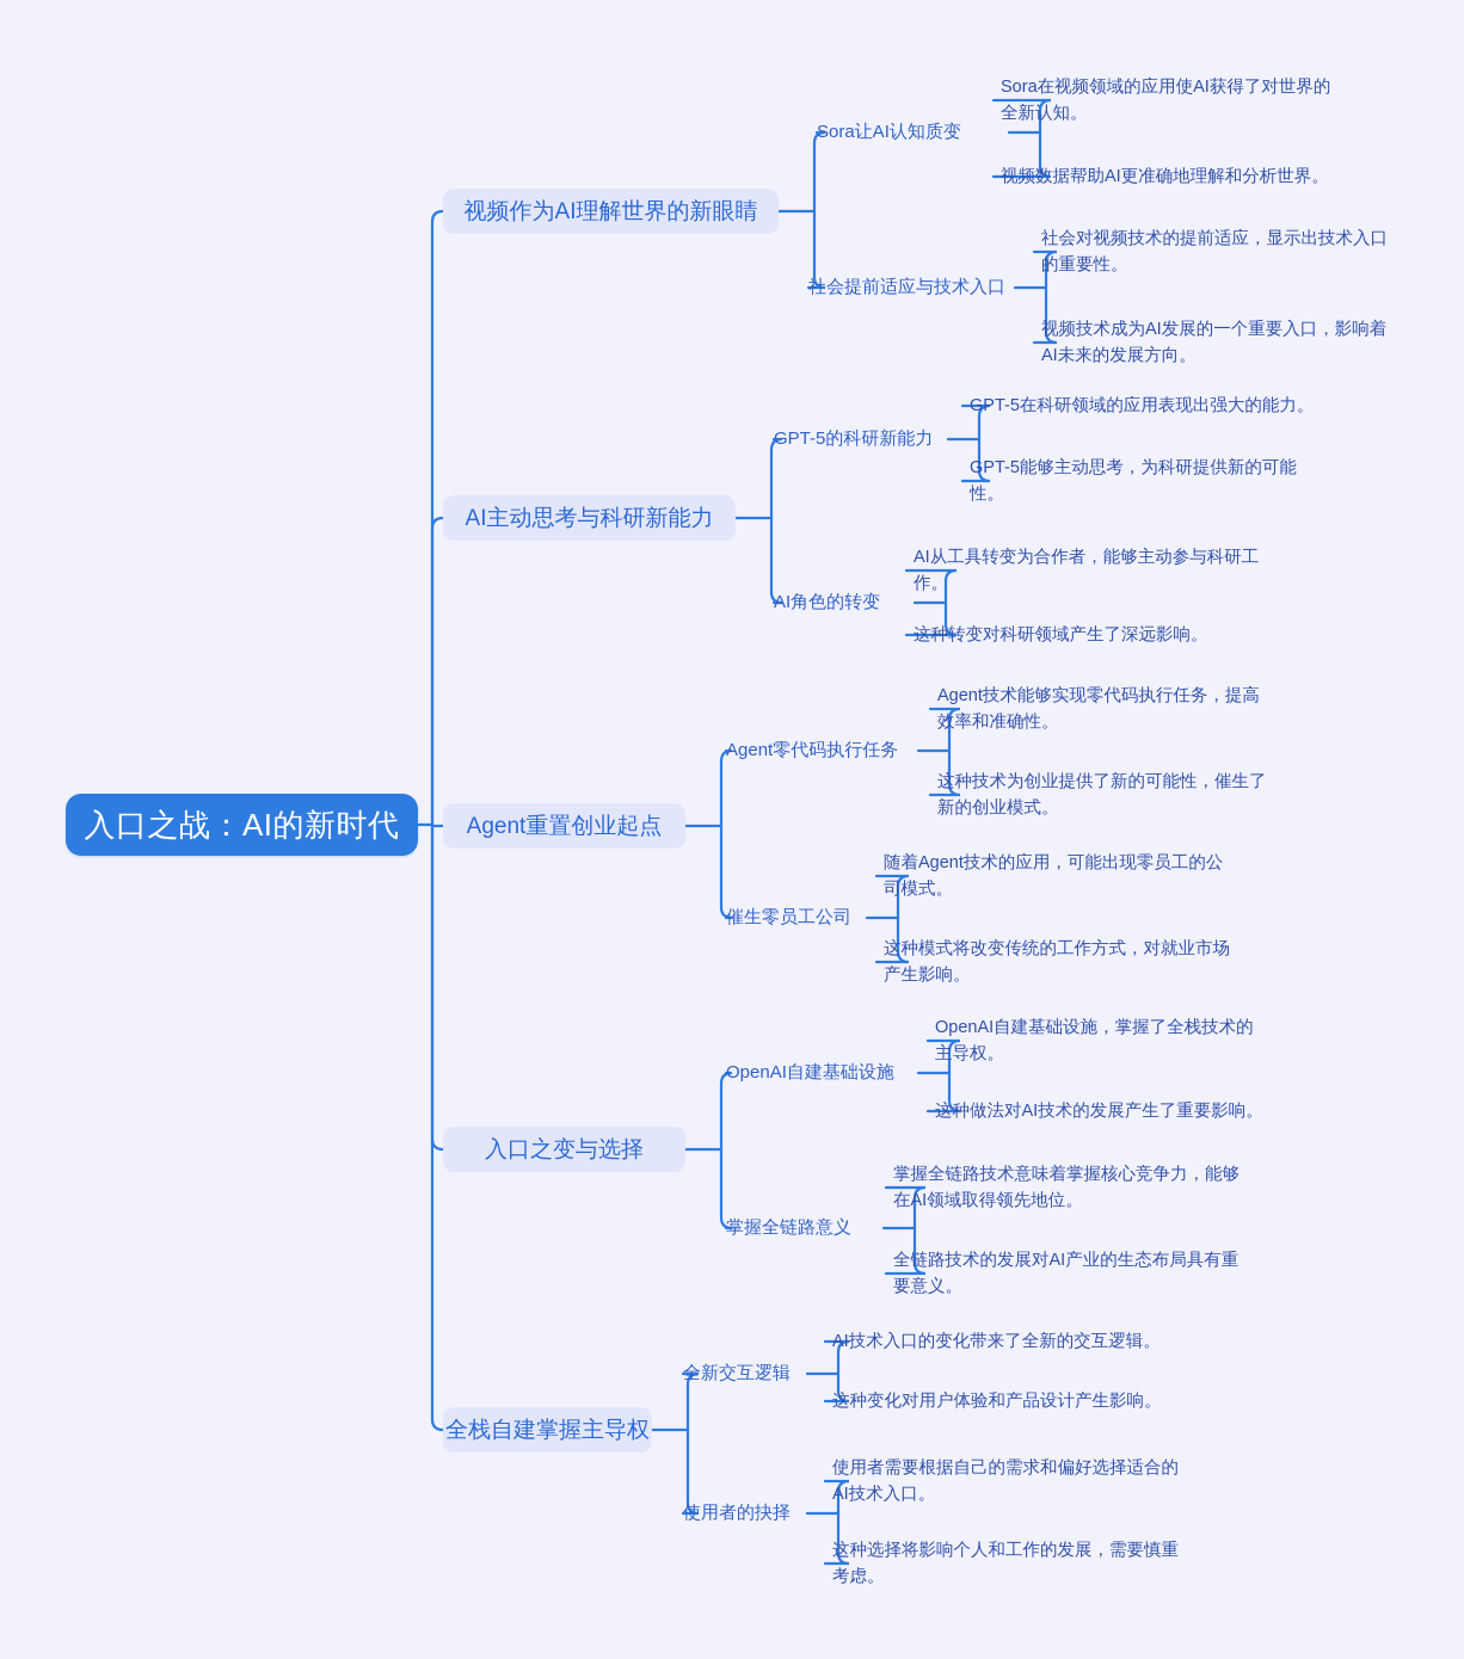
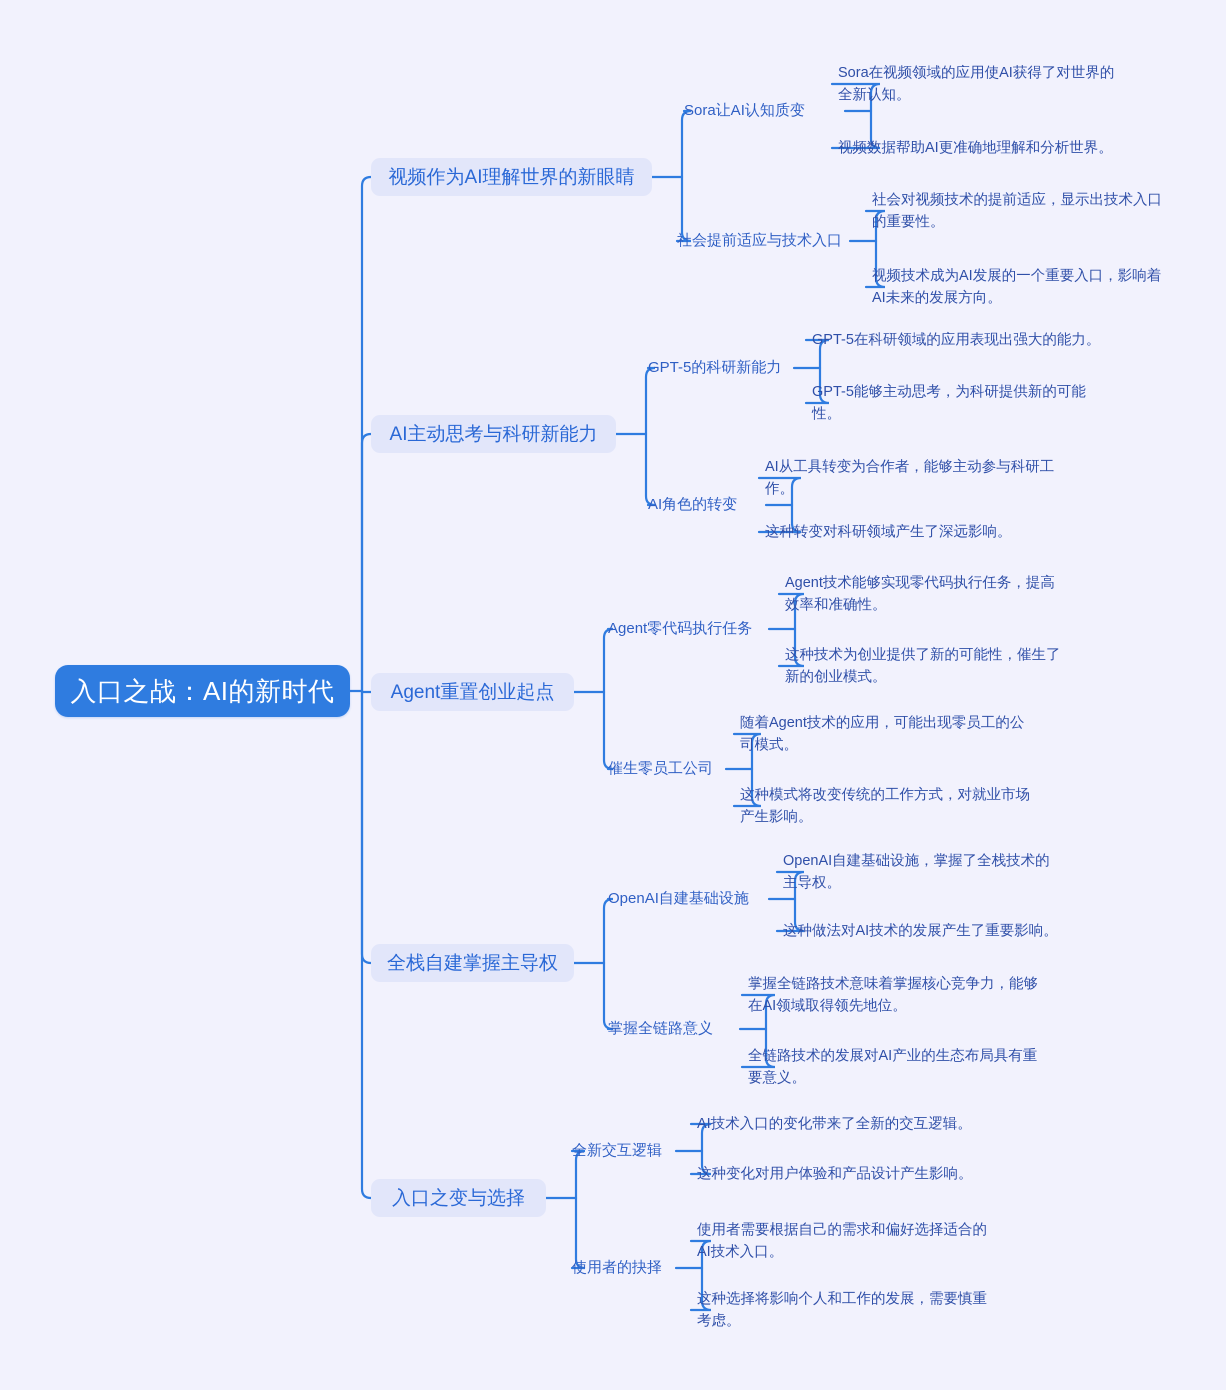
  入口之战：AI的新时代
  视频作为AI理解世界的新眼睛
  Sora让AI认知质变
  Sora在视频领域的应用使AI获得了对世界的全新认知。
  视频数据帮助AI更准确地理解和分析世界。
  社会提前适应与技术入口
  社会对视频技术的提前适应，显示出技术入口的重要性。
  视频技术成为AI发展的一个重要入口，影响着AI未来的发展方向。
  AI主动思考与科研新能力
  GPT-5的科研新能力
  GPT-5在科研领域的应用表现出强大的能力。
  GPT-5能够主动思考，为科研提供新的可能性。
  AI角色的转变
  AI从工具转变为合作者，能够主动参与科研工作。
  这种转变对科研领域产生了深远影响。
  Agent重置创业起点
  Agent零代码执行任务
  Agent技术能够实现零代码执行任务，提高效率和准确性。
  这种技术为创业提供了新的可能性，催生了新的创业模式。
  催生零员工公司
  随着Agent技术的应用，可能出现零员工的公司模式。
  这种模式将改变传统的工作方式，对就业市场产生影响。
- 入口之变与选择
+ 全栈自建掌握主导权
  OpenAI自建基础设施
  OpenAI自建基础设施，掌握了全栈技术的主导权。
  这种做法对AI技术的发展产生了重要影响。
  掌握全链路意义
  掌握全链路技术意味着掌握核心竞争力，能够在AI领域取得领先地位。
  全链路技术的发展对AI产业的生态布局具有重要意义。
- 全栈自建掌握主导权
+ 入口之变与选择
  全新交互逻辑
  AI技术入口的变化带来了全新的交互逻辑。
  这种变化对用户体验和产品设计产生影响。
  使用者的抉择
  使用者需要根据自己的需求和偏好选择适合的AI技术入口。
  这种选择将影响个人和工作的发展，需要慎重考虑。
